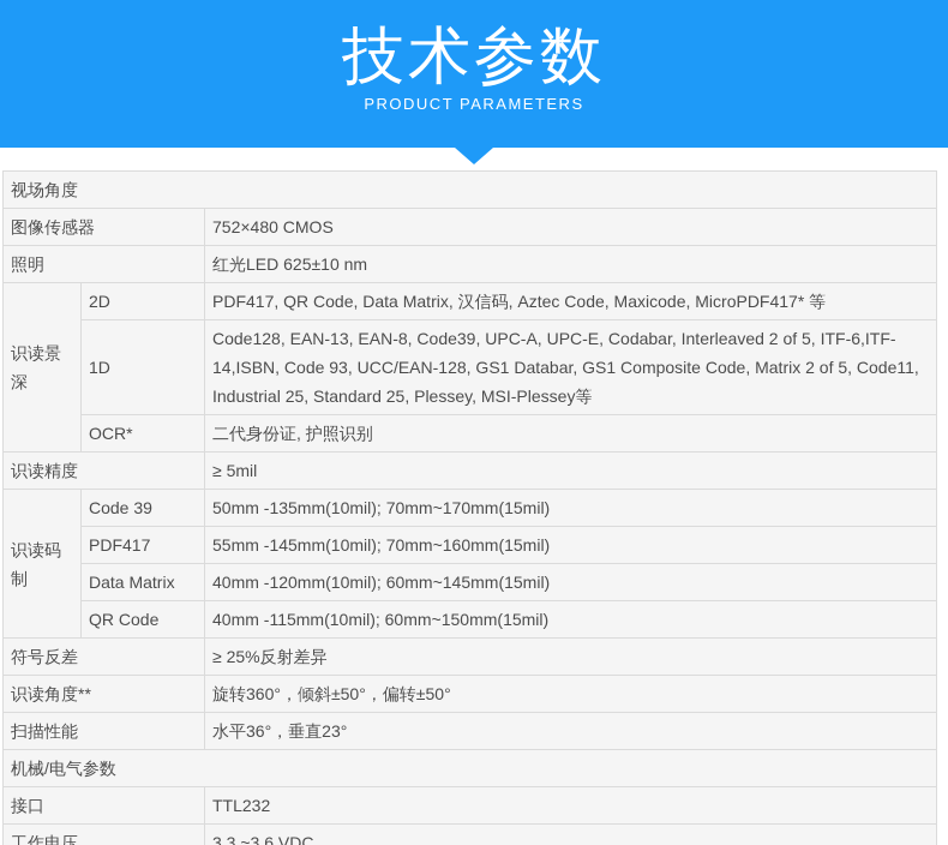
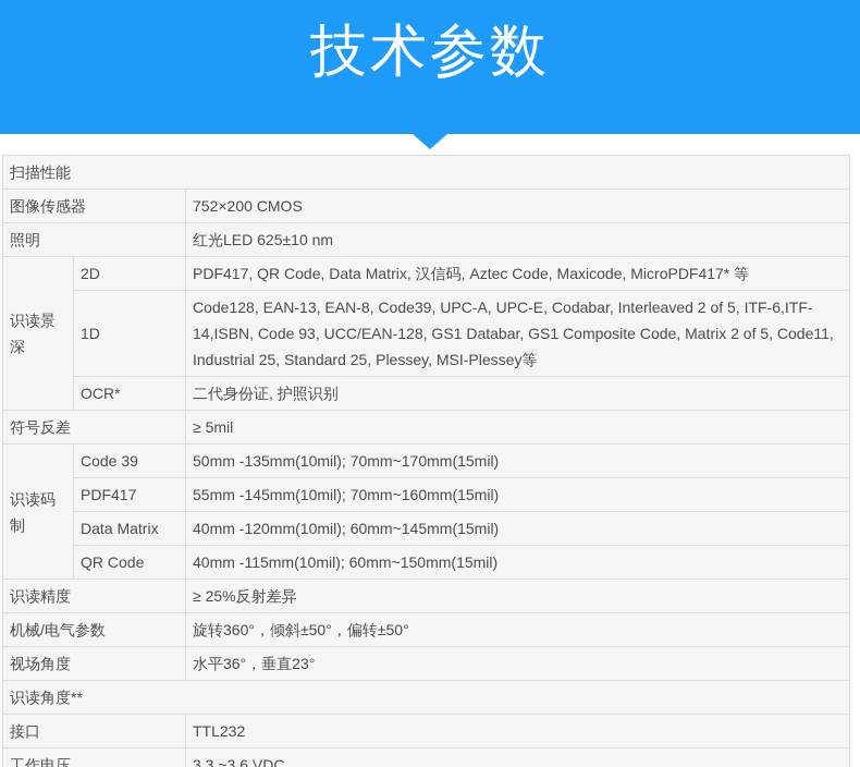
  技术参数
- PRODUCT PARAMETERS
- 视场角度
+ 扫描性能
- 图像传感器	752×480 CMOS
+ 图像传感器	752×200 CMOS
  照明	红光LED 625±10 nm
  识读景深	2D	PDF417, QR Code, Data Matrix, 汉信码, Aztec Code, Maxicode, MicroPDF417* 等
  1D	Code128, EAN-13, EAN-8, Code39, UPC-A, UPC-E, Codabar, Interleaved 2 of 5, ITF-6,ITF-14,ISBN, Code 93, UCC/EAN-128, GS1 Databar, GS1 Composite Code, Matrix 2 of 5, Code11, Industrial 25, Standard 25, Plessey, MSI-Plessey等
  OCR*	二代身份证, 护照识别
- 识读精度	≥ 5mil
+ 符号反差	≥ 5mil
  识读码制	Code 39	50mm -135mm(10mil); 70mm~170mm(15mil)
  PDF417	55mm -145mm(10mil); 70mm~160mm(15mil)
  Data Matrix	40mm -120mm(10mil); 60mm~145mm(15mil)
  QR Code	40mm -115mm(10mil); 60mm~150mm(15mil)
- 符号反差	≥ 25%反射差异
+ 识读精度	≥ 25%反射差异
- 识读角度**	旋转360°，倾斜±50°，偏转±50°
+ 机械/电气参数	旋转360°，倾斜±50°，偏转±50°
- 扫描性能	水平36°，垂直23°
+ 视场角度	水平36°，垂直23°
- 机械/电气参数
+ 识读角度**
  接口	TTL232
  工作电压	3.3 ~3.6 VDC
